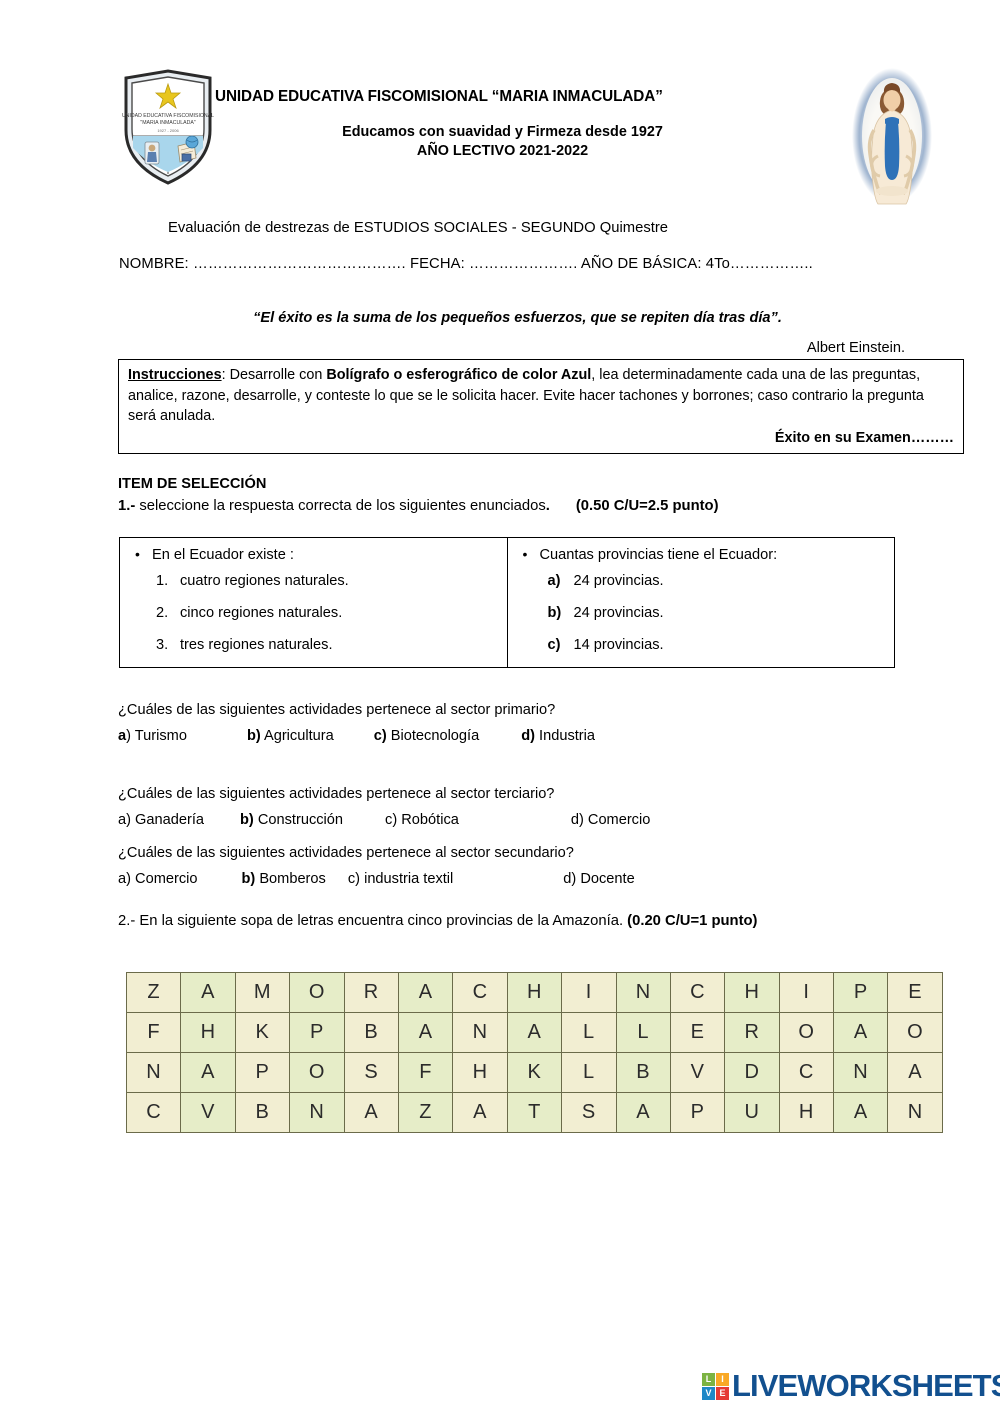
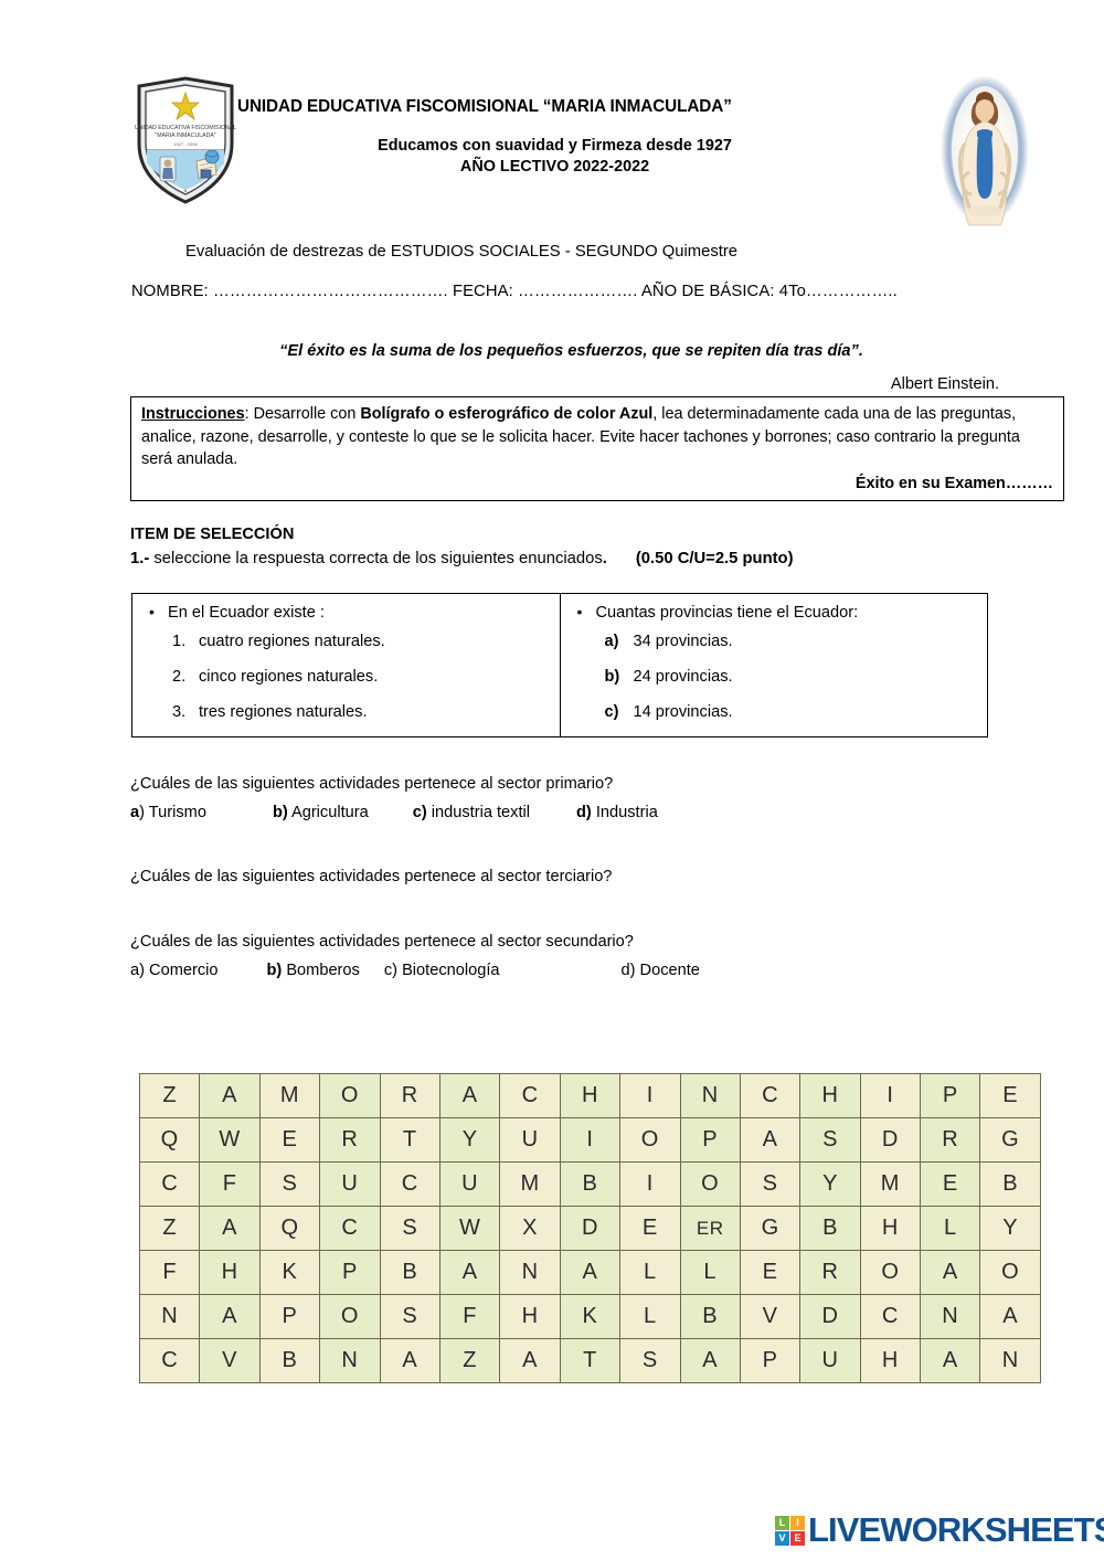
  UNIDAD EDUCATIVA FISCOMISIONAL “MARIA INMACULADA”
  Educamos con suavidad y Firmeza desde 1927
- AÑO LECTIVO 2021-2022
+ AÑO LECTIVO 2022-2022
  Evaluación de destrezas de ESTUDIOS SOCIALES - SEGUNDO Quimestre
  NOMBRE: ……………………………………. FECHA: …………………. AÑO DE BÁSICA: 4To……………..
  “El éxito es la suma de los pequeños esfuerzos, que se repiten día tras día”.
  Albert Einstein.
  Instrucciones: Desarrolle con Bolígrafo o esferográfico de color Azul, lea determinadamente cada una de las preguntas, analice, razone, desarrolle, y conteste lo que se le solicita hacer. Evite hacer tachones y borrones; caso contrario la pregunta será anulada.
  Éxito en su Examen………
  ITEM DE SELECCIÓN
  1.- seleccione la respuesta correcta de los siguientes enunciados. (0.50 C/U=2.5 punto)
- En el Ecuador existe : 1. cuatro regiones naturales. 2. cinco regiones naturales. 3. tres regiones naturales.	Cuantas provincias tiene el Ecuador: a) 24 provincias. b) 24 provincias. c) 14 provincias.
+ En el Ecuador existe : 1. cuatro regiones naturales. 2. cinco regiones naturales. 3. tres regiones naturales.	Cuantas provincias tiene el Ecuador: a) 34 provincias. b) 24 provincias. c) 14 provincias.
  ¿Cuáles de las siguientes actividades pertenece al sector primario?
- a) Turismo b) Agricultura c) Biotecnología d) Industria
+ a) Turismo b) Agricultura c) industria textil d) Industria
  ¿Cuáles de las siguientes actividades pertenece al sector terciario?
- a) Ganadería b) Construcción c) Robótica d) Comercio
  ¿Cuáles de las siguientes actividades pertenece al sector secundario?
- a) Comercio b) Bomberos c) industria textil d) Docente
+ a) Comercio b) Bomberos c) Biotecnología d) Docente
- 2.- En la siguiente sopa de letras encuentra cinco provincias de la Amazonía. (0.20 C/U=1 punto)
  Z	A	M	O	R	A	C	H	I	N	C	H	I	P	E
+ Q	W	E	R	T	Y	U	I	O	P	A	S	D	R	G
+ C	F	S	U	C	U	M	B	I	O	S	Y	M	E	B
+ Z	A	Q	C	S	W	X	D	E	ER	G	B	H	L	Y
  F	H	K	P	B	A	N	A	L	L	E	R	O	A	O
  N	A	P	O	S	F	H	K	L	B	V	D	C	N	A
  C	V	B	N	A	Z	A	T	S	A	P	U	H	A	N
  L
  V
  I
  E
  LIVEWORKSHEET
